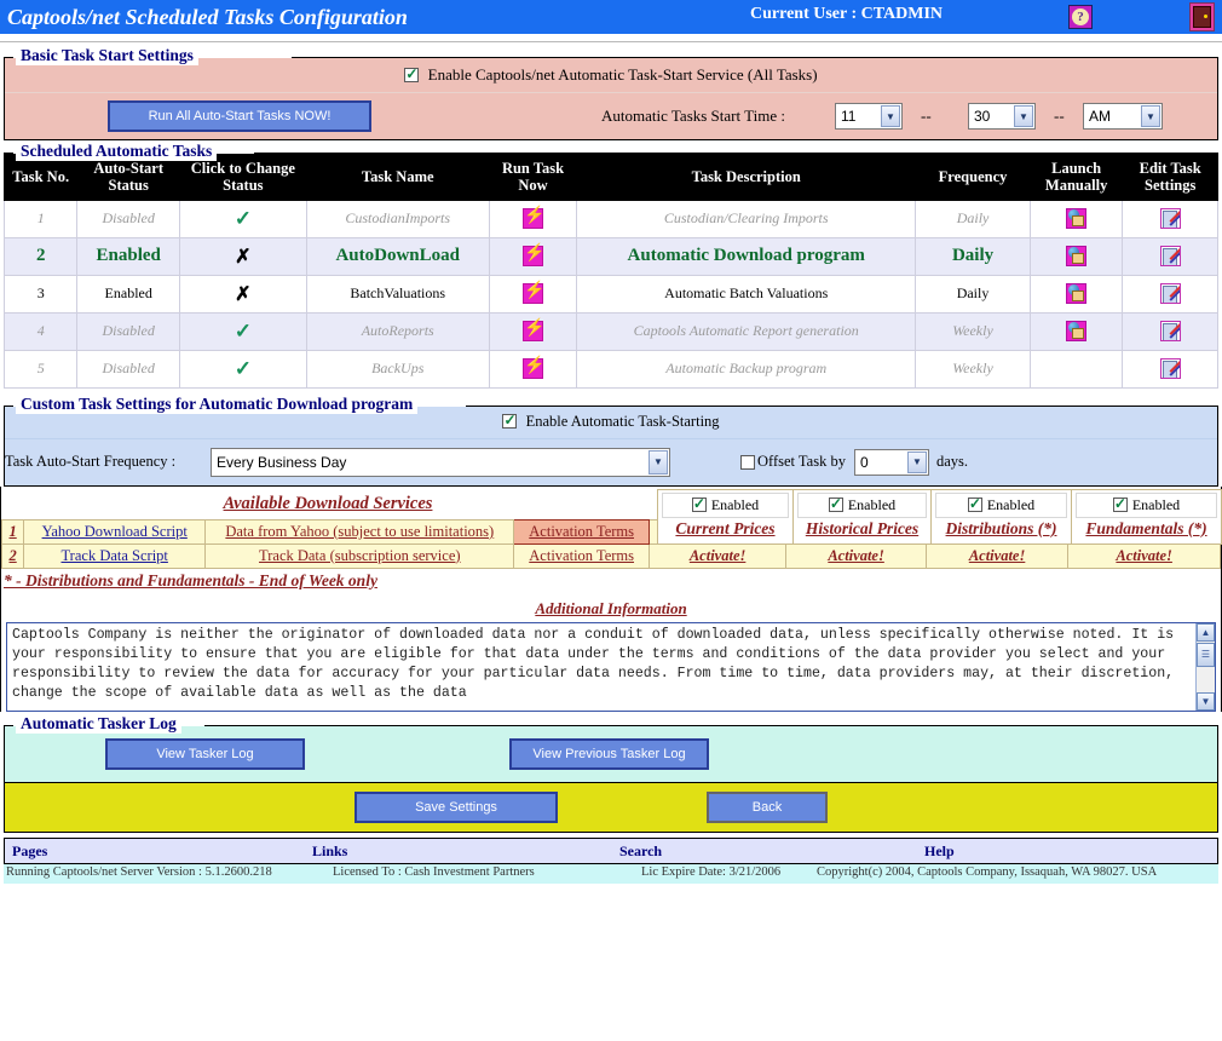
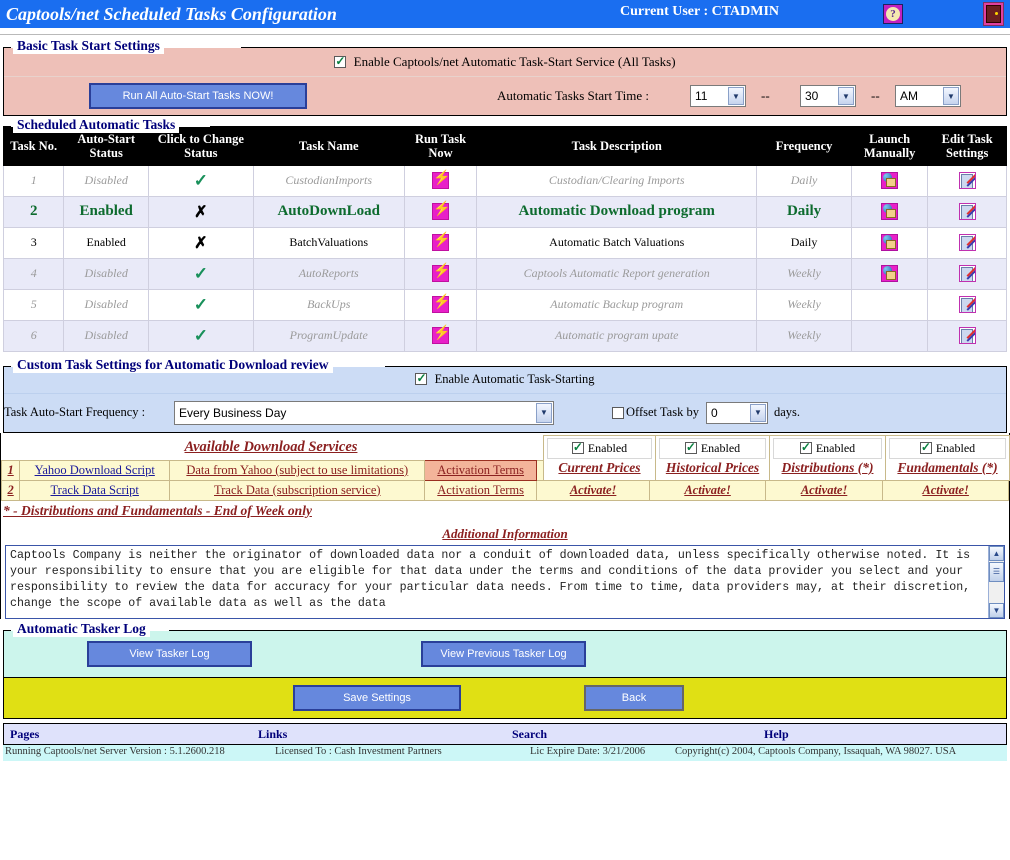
  Captools/net Scheduled Tasks Configuration
  Current User : CTADMIN
  ?
  Basic Task Start Settings
  Enable Captools/net Automatic Task-Start Service (All Tasks)
  Run All Auto-Start Tasks NOW!
  Automatic Tasks Start Time :
  11
  ▼
  --
  30
  ▼
  --
  AM
  ▼
  Scheduled Automatic Tasks
  Task No.	Auto-Start Status	Click to Change Status	Task Name	Run Task Now	Task Description	Frequency	Launch Manually	Edit Task Settings
  1	Disabled	✓	CustodianImports		Custodian/Clearing Imports	Daily
  2	Enabled	✗	AutoDownLoad		Automatic Download program	Daily
  3	Enabled	✗	BatchValuations		Automatic Batch Valuations	Daily
  4	Disabled	✓	AutoReports		Captools Automatic Report generation	Weekly
  5	Disabled	✓	BackUps		Automatic Backup program	Weekly
+ 6	Disabled	✓	ProgramUpdate		Automatic program upate	Weekly
- Custom Task Settings for Automatic Download program
+ Custom Task Settings for Automatic Download review
  Enable Automatic Task-Starting
  Task Auto-Start Frequency :
  Every Business Day
  ▼
  Offset Task by
  0
  ▼
  days.
  Available Download Services
  EnabledCurrent Prices	EnabledHistorical Prices	EnabledDistributions (*)	EnabledFundamentals (*)
  2	Track Data Script	Track Data (subscription service)	Activation Terms	Activate!	Activate!	Activate!	Activate!
  * - Distributions and Fundamentals - End of Week only
  Additional Information
  Captools Company is neither the originator of downloaded data nor a conduit of downloaded data, unless specifically otherwise noted. It is your responsibility to ensure that you are eligible for that data under the terms and conditions of the data provider you select and your responsibility to review the data for accuracy for your particular data needs. From time to time, data providers may, at their discretion, change the scope of available data as well as the data
  ▲
  ☰
  ▼
  Automatic Tasker Log
  View Tasker Log
  View Previous Tasker Log
  Save Settings
  Back
  Pages
  Links
  Search
  Help
  Running Captools/net Server Version : 5.1.2600.218
  Licensed To : Cash Investment Partners
  Lic Expire Date: 3/21/2006
  Copyright(c) 2004, Captools Company, Issaquah, WA 98027. USA
